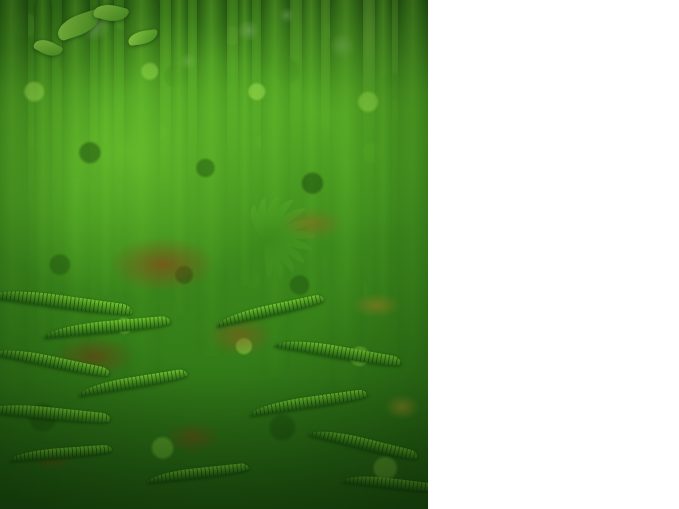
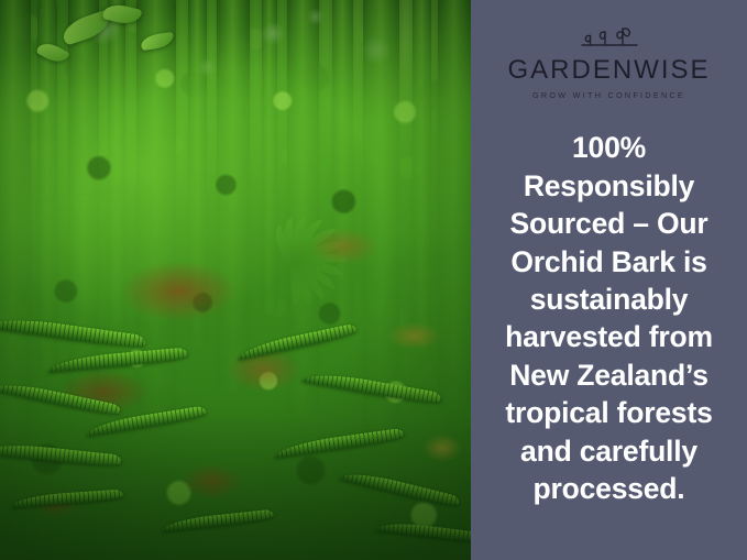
+ GARDENWISE
+ GROW WITH CONFIDENCE
+ 100%
+ Responsibly
+ Sourced – Our
+ Orchid Bark is
+ sustainably
+ harvested from
+ New Zealand’s
+ tropical forests
+ and carefully
+ processed.
